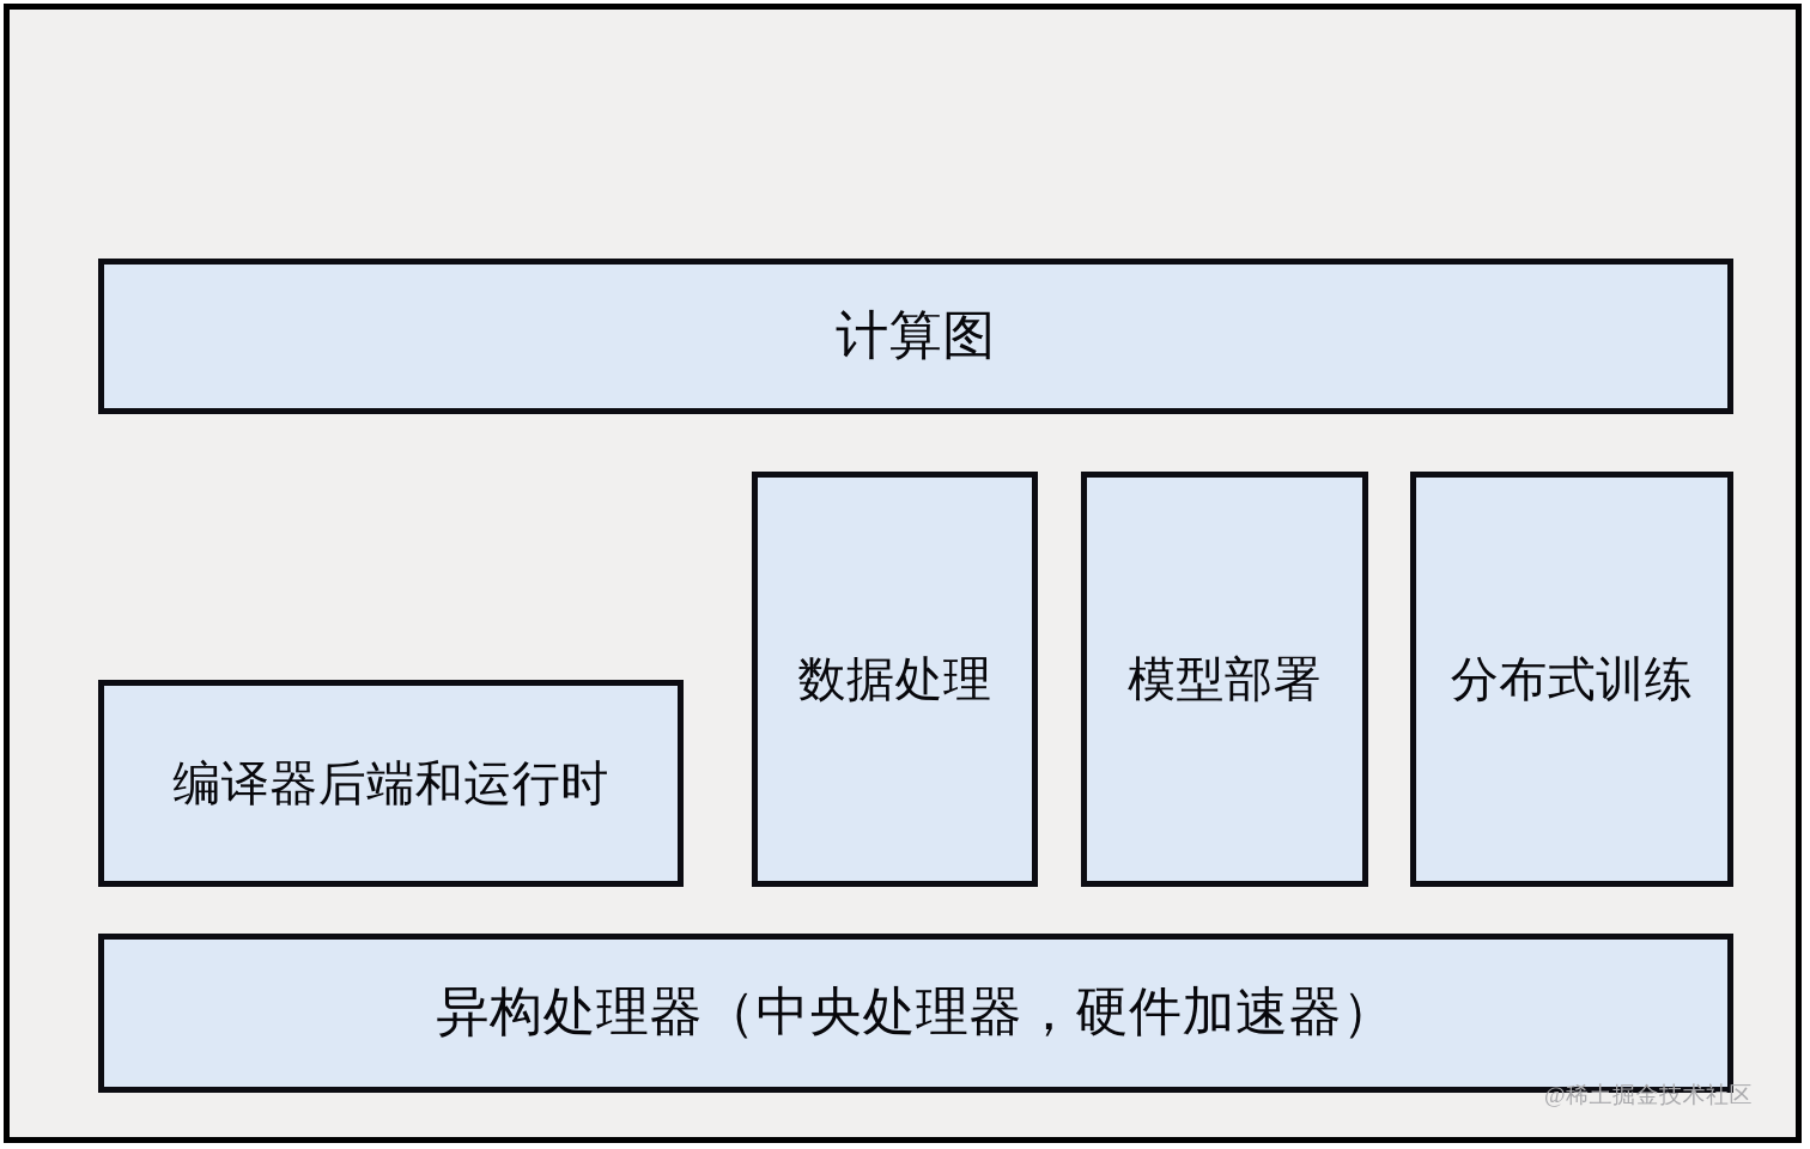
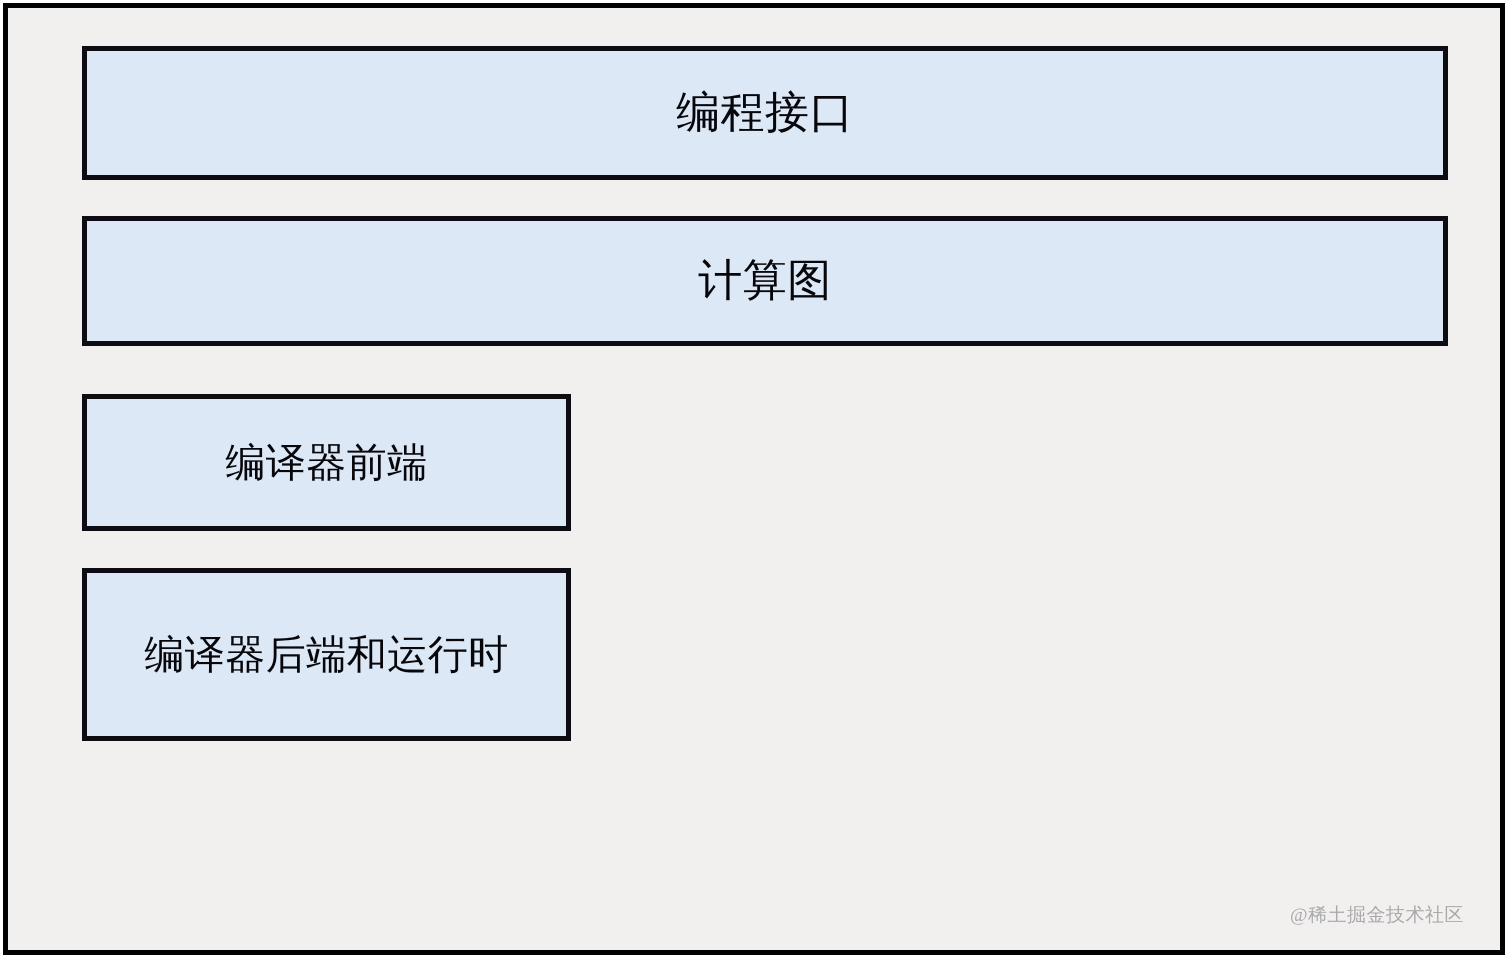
+ 编程接口
  计算图
+ 编译器前端
  编译器后端和运行时
- 数据处理
- 模型部署
- 分布式训练
- 异构处理器（中央处理器，硬件加速器）
  @稀土掘金技术社区
